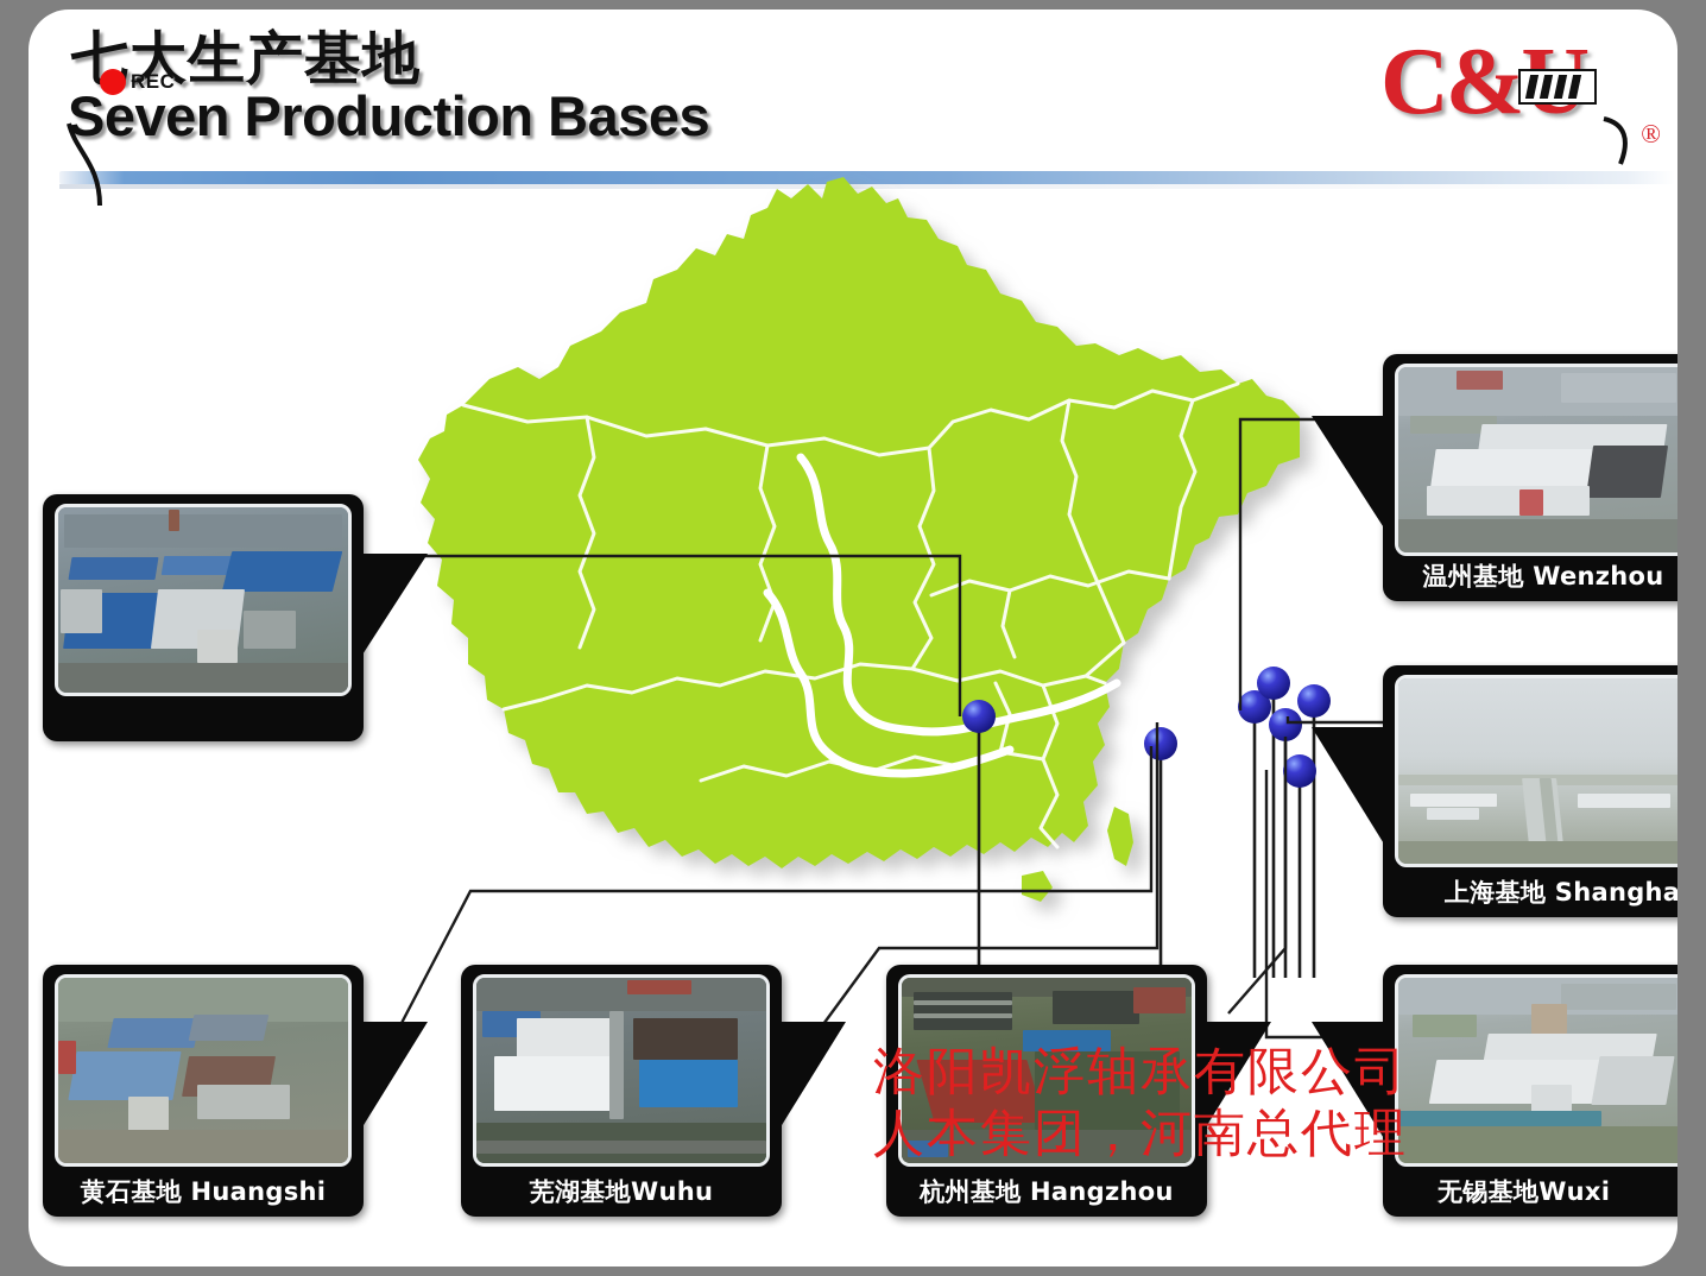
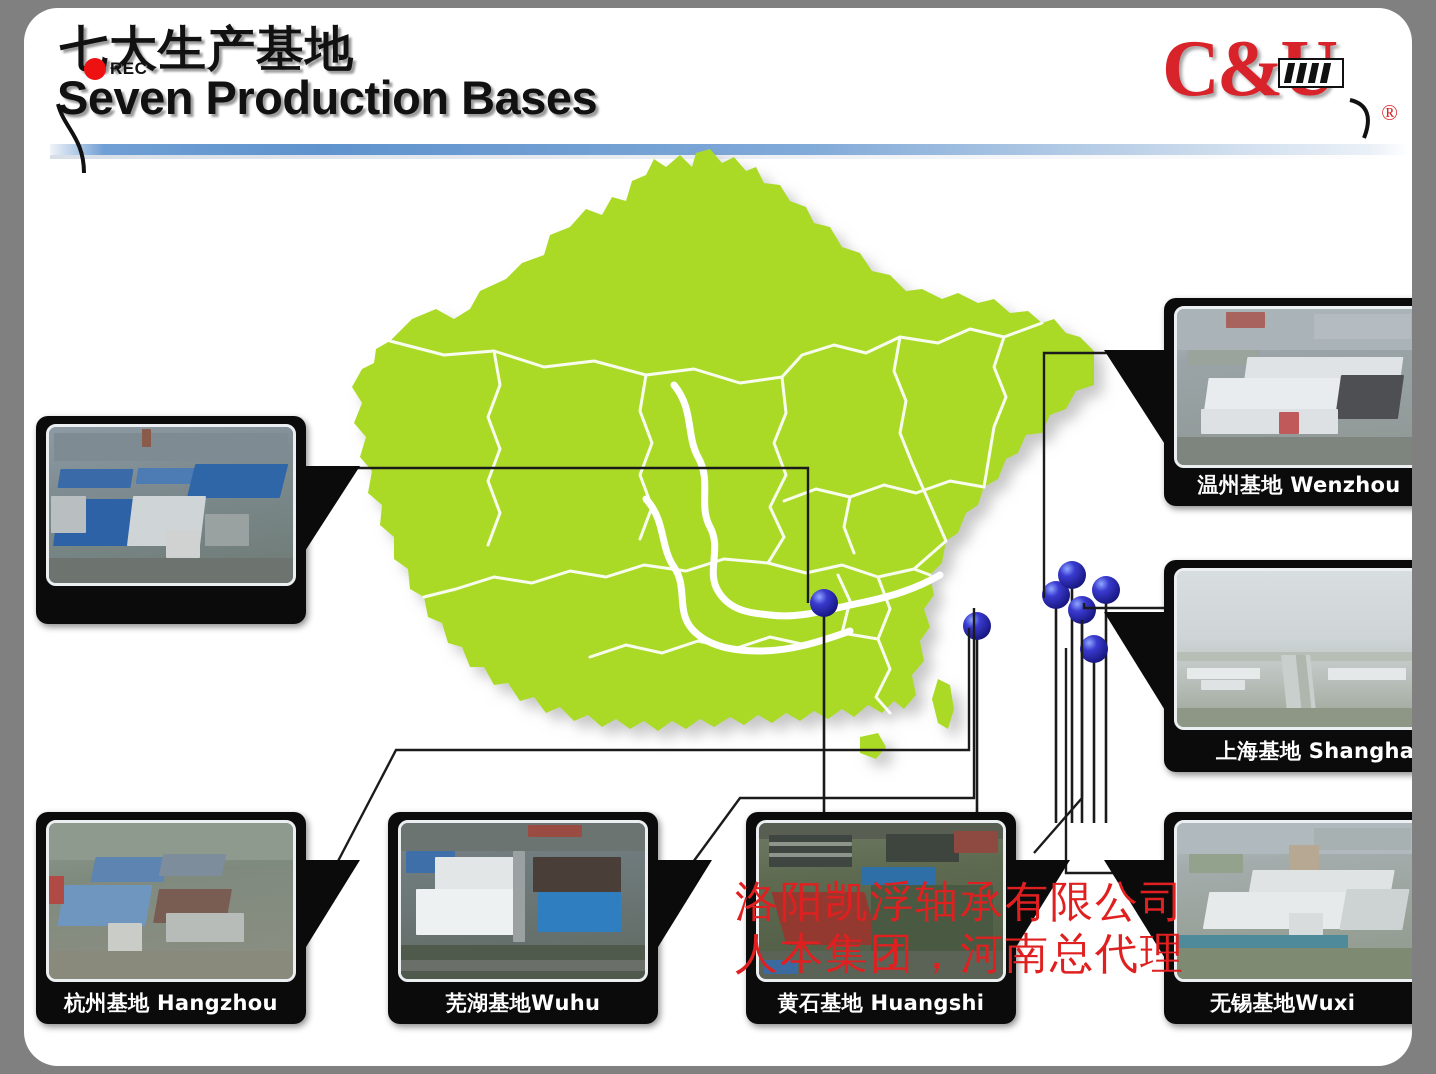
  七大生产基地
  Seven Production Bases
  ®
  REC
  温州基地 Wenzhou
  上海基地 Shangha
- 黄石基地 Huangshi
+ 杭州基地 Hangzhou
  芜湖基地Wuhu
- 杭州基地 Hangzhou
+ 黄石基地 Huangshi
  无锡基地Wuxi
  洛阳凯浮轴承有限公司
  人本集团，河南总代理
